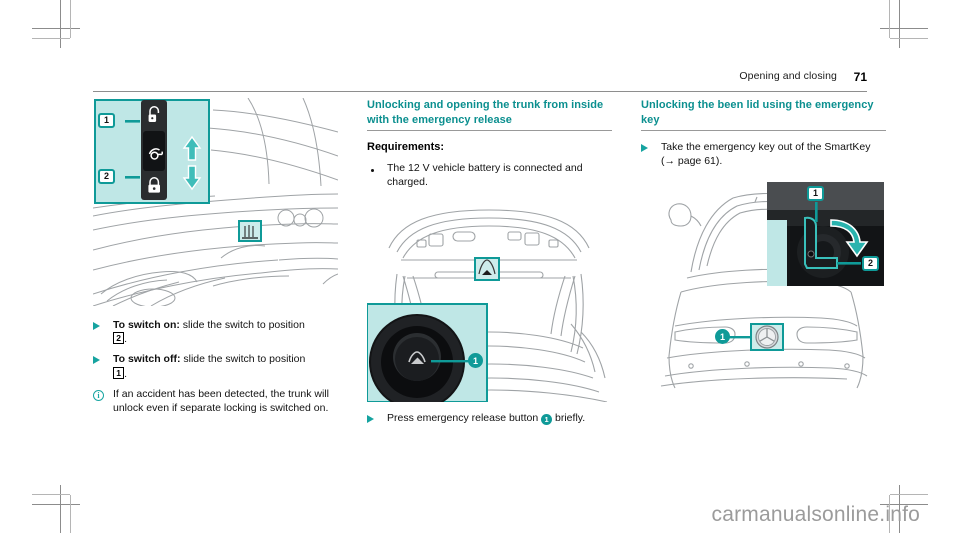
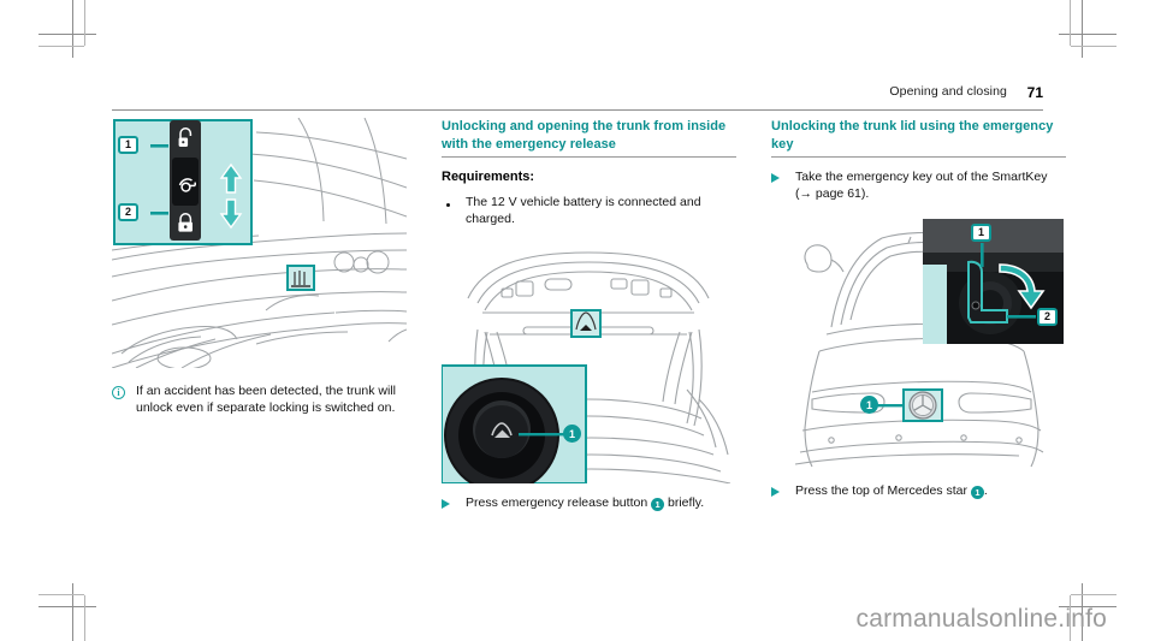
  Opening and closing
  71
  1
  2
- To switch on: slide the switch to position
- 2 .
- To switch off: slide the switch to position
- 1 .
  i
  If an accident has been detected, the trunk will unlock even if separate locking is switched on.
  Unlocking and opening the trunk from inside with the emergency release
  Requirements:
  The 12 V vehicle battery is connected and charged.
  1
  Press emergency release button 1 briefly.
- Unlocking the been lid using the emergency key
+ Unlocking the trunk lid using the emergency key
  Take the emergency key out of the SmartKey (→ page 61).
  1
  2
  1
+ Press the top of Mercedes star 1 .
  carmanualsonline.info
